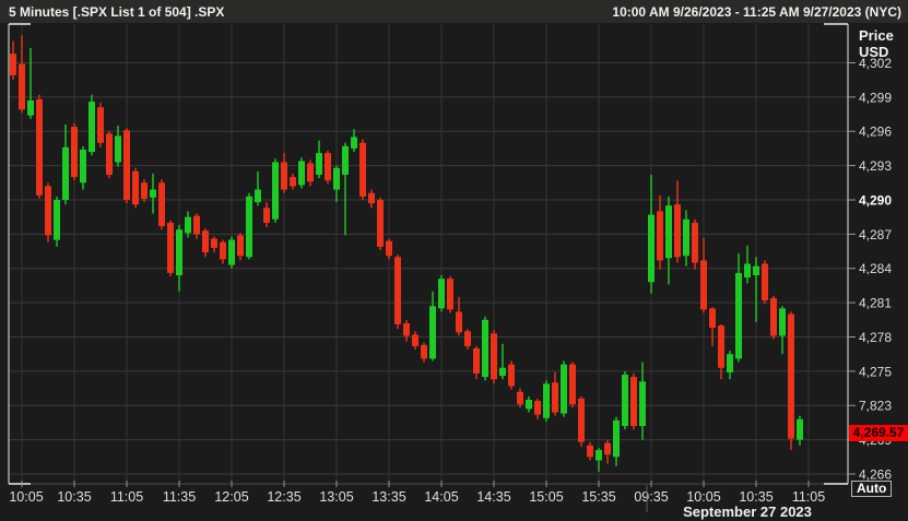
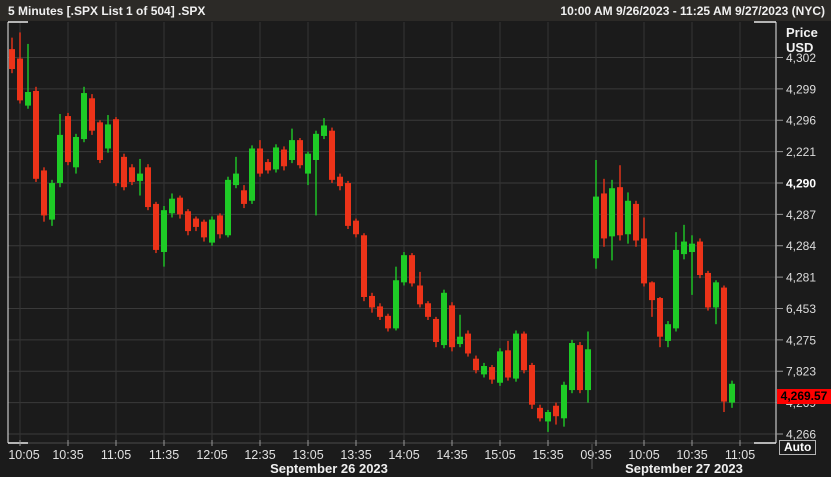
  5 Minutes [.SPX List 1 of 504] .SPX
  10:00 AM 9/26/2023 - 11:25 AM 9/27/2023 (NYC)
  4,302
  4,299
  4,296
- 4,293
+ 2,221
  4,290
  4,287
  4,284
  4,281
- 4,278
+ 6,453
  4,275
  7,823
  4,266
  10:05
  10:35
  11:05
  11:35
  12:05
  12:35
  13:05
  13:35
  14:05
  14:35
  15:05
  15:35
  09:35
  10:05
  10:35
  11:05
  Price
  USD
  4,269.57
  Auto
+ September 26 2023
  September 27 2023
